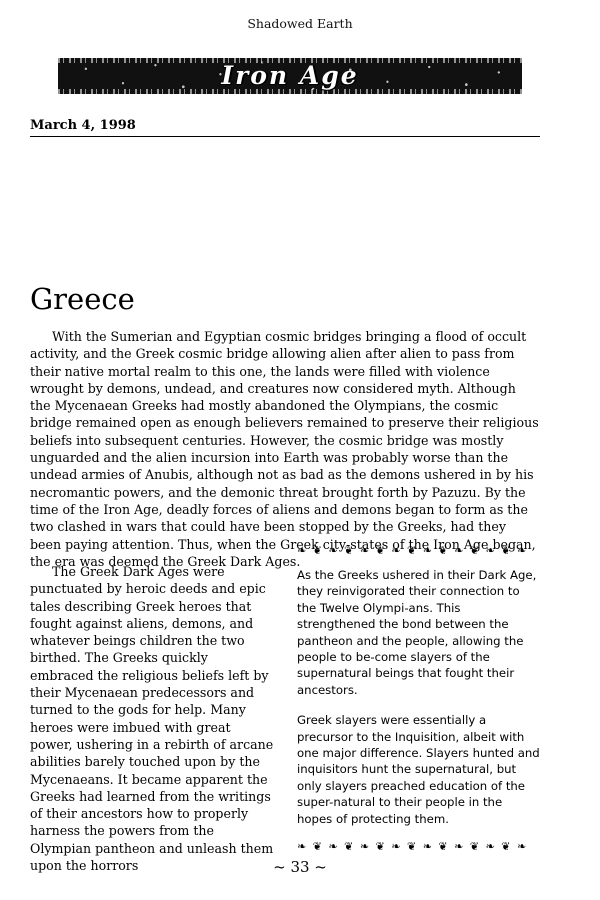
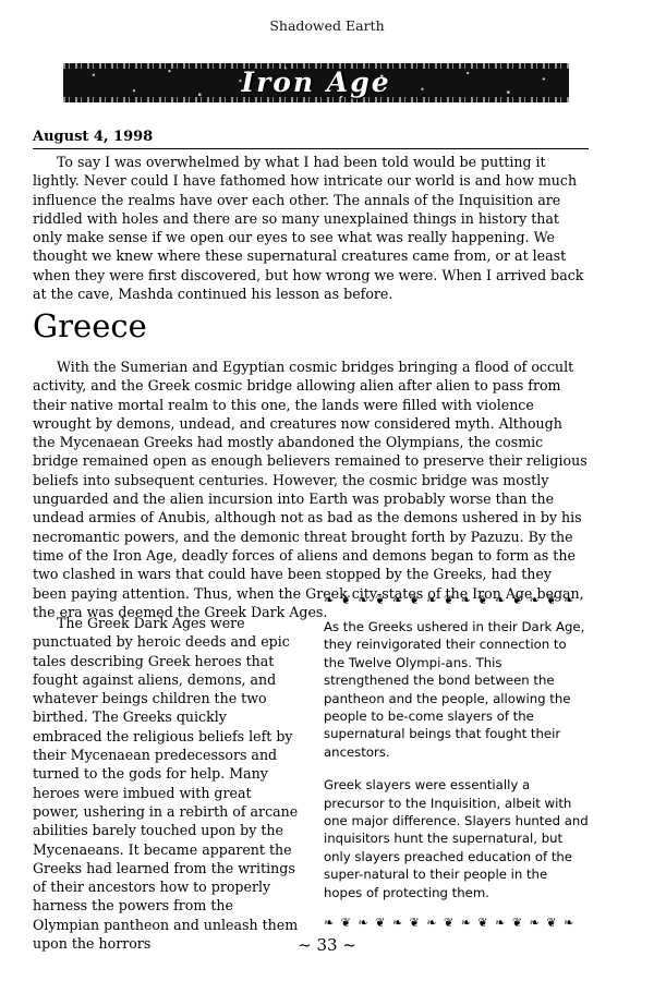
  Shadowed Earth
  Iron Age
- March 4, 1998
+ August 4, 1998
+ To say I was overwhelmed by what I had been told would be putting it lightly. Never could I have fathomed how intricate our world is and how much influence the realms have over each other. The annals of the Inquisition are riddled with holes and there are so many unexplained things in history that only make sense if we open our eyes to see what was really happening. We thought we knew where these supernatural creatures came from, or at least when they were first discovered, but how wrong we were. When I arrived back at the cave, Mashda continued his lesson as before.
  Greece
  With the Sumerian and Egyptian cosmic bridges bringing a flood of occult activity, and the Greek cosmic bridge allowing alien after alien to pass from their native mortal realm to this one, the lands were filled with violence wrought by demons, undead, and creatures now considered myth. Although the Mycenaean Greeks had mostly abandoned the Olympians, the cosmic bridge remained open as enough believers remained to preserve their religious beliefs into subsequent centuries. However, the cosmic bridge was mostly unguarded and the alien incursion into Earth was probably worse than the undead armies of Anubis, although not as bad as the demons ushered in by his necromantic powers, and the demonic threat brought forth by Pazuzu. By the time of the Iron Age, deadly forces of aliens and demons began to form as the two clashed in wars that could have been stopped by the Greeks, had they been paying attention. Thus, when the Greek city-states of the Iron Age began, the era was deemed the Greek Dark Ages.
  The Greek Dark Ages were punctuated by heroic deeds and epic tales describing Greek heroes that fought against aliens, demons, and whatever beings children the two birthed. The Greeks quickly embraced the religious beliefs left by their Mycenaean predecessors and turned to the gods for help. Many heroes were imbued with great power, ushering in a rebirth of arcane abilities barely touched upon by the Mycenaeans. It became apparent the Greeks had learned from the writings of their ancestors how to properly harness the powers from the Olympian pantheon and unleash them upon the horrors
  ❧ ❦ ❧ ❦ ❧ ❦ ❧ ❦ ❧ ❦ ❧ ❦ ❧ ❦ ❧
  As the Greeks ushered in their Dark Age, they reinvigorated their connection to the Twelve Olympi-ans. This strengthened the bond between the pantheon and the people, allowing the people to be-come slayers of the supernatural beings that fought their ancestors.
  Greek slayers were essentially a precursor to the Inquisition, albeit with one major difference. Slayers hunted and inquisitors hunt the supernatural, but only slayers preached education of the super-natural to their people in the hopes of protecting them.
  ❧ ❦ ❧ ❦ ❧ ❦ ❧ ❦ ❧ ❦ ❧ ❦ ❧ ❦ ❧
  ~ 33 ~
